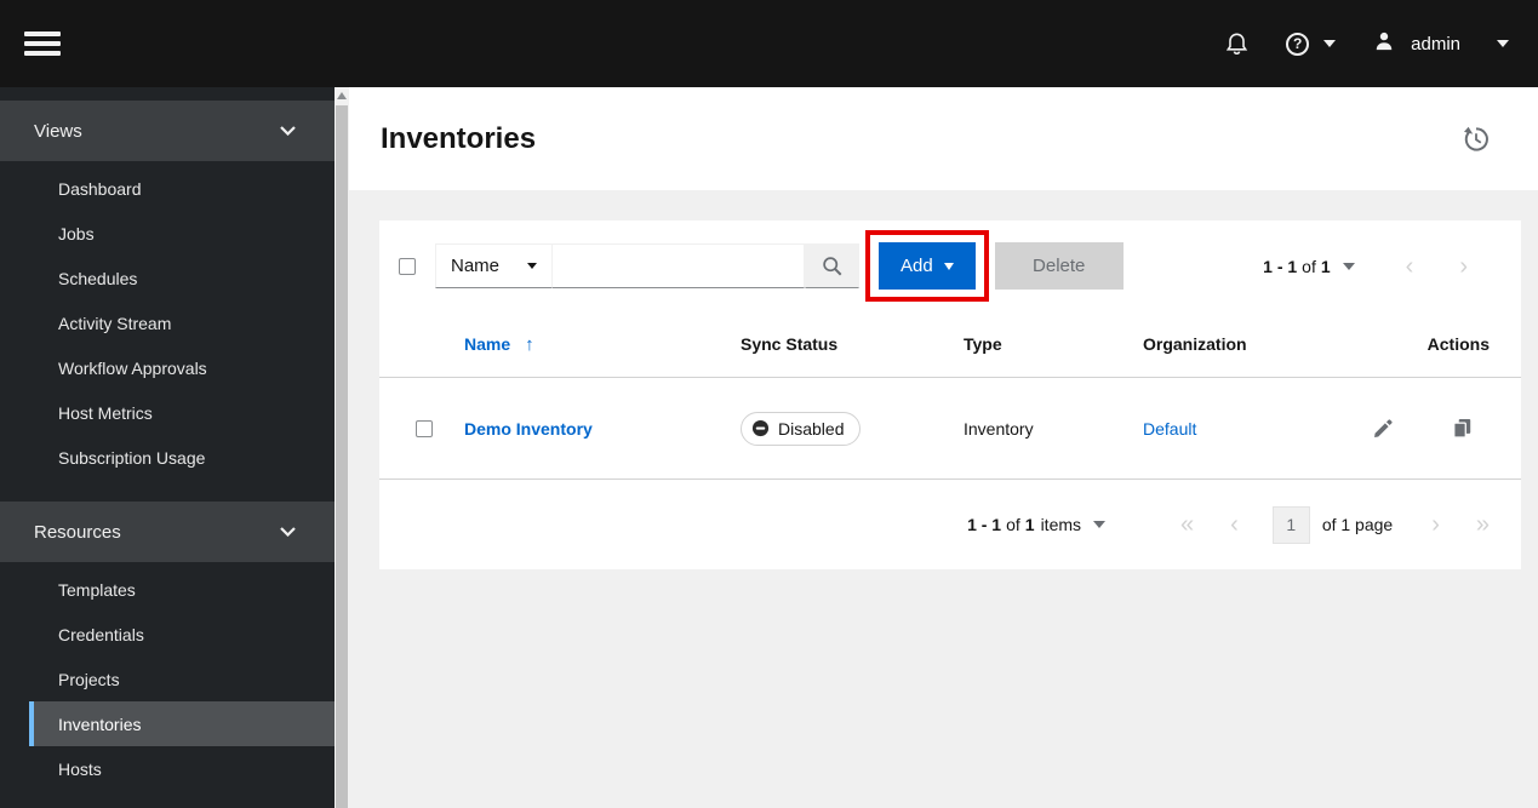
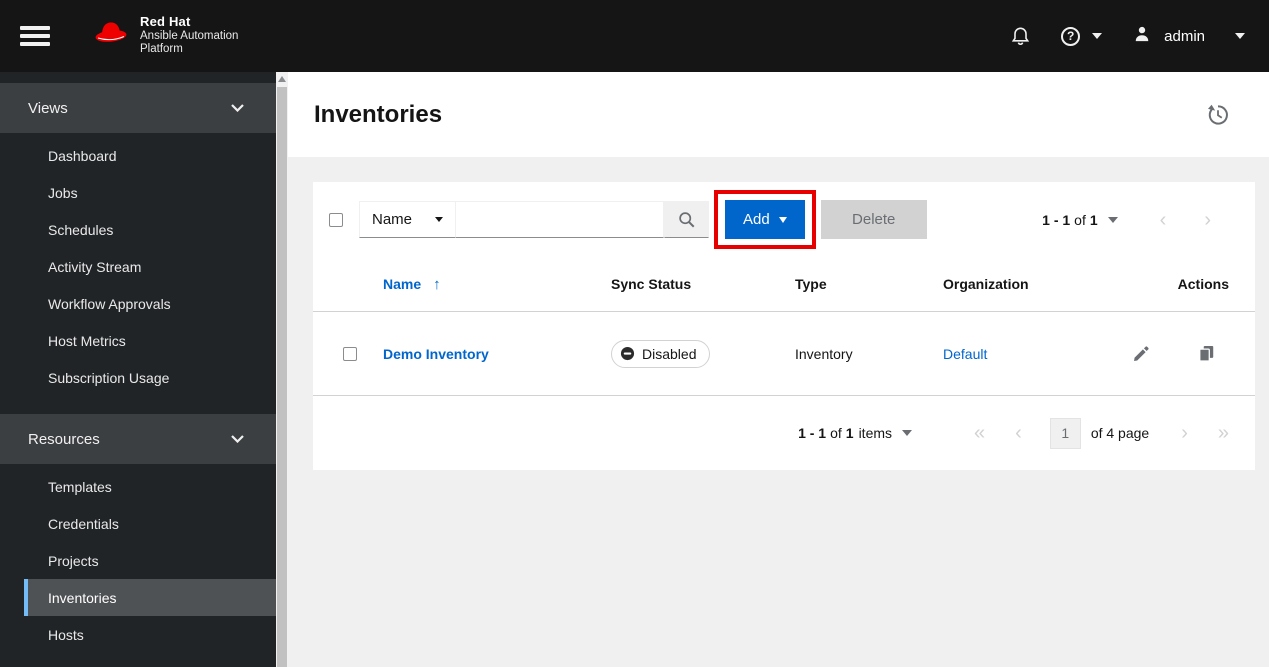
+ Red Hat
+ Ansible Automation
+ Platform
  ?
  admin
  Views
  Dashboard
  Jobs
  Schedules
  Activity Stream
  Workflow Approvals
  Host Metrics
  Subscription Usage
  Resources
  Templates
  Credentials
  Projects
  Inventories
  Hosts
  Inventories
  Name
  Add
  Delete
  1 - 1
  of
  1
  ‹
  ›
  Name
  ↑
  Sync Status
  Type
  Organization
  Actions
  Demo Inventory
  Disabled
  Inventory
  Default
  1 - 1
  of
  1
  items
  «
  ‹
  1
- of 1 page
+ of 4 page
  ›
  »
